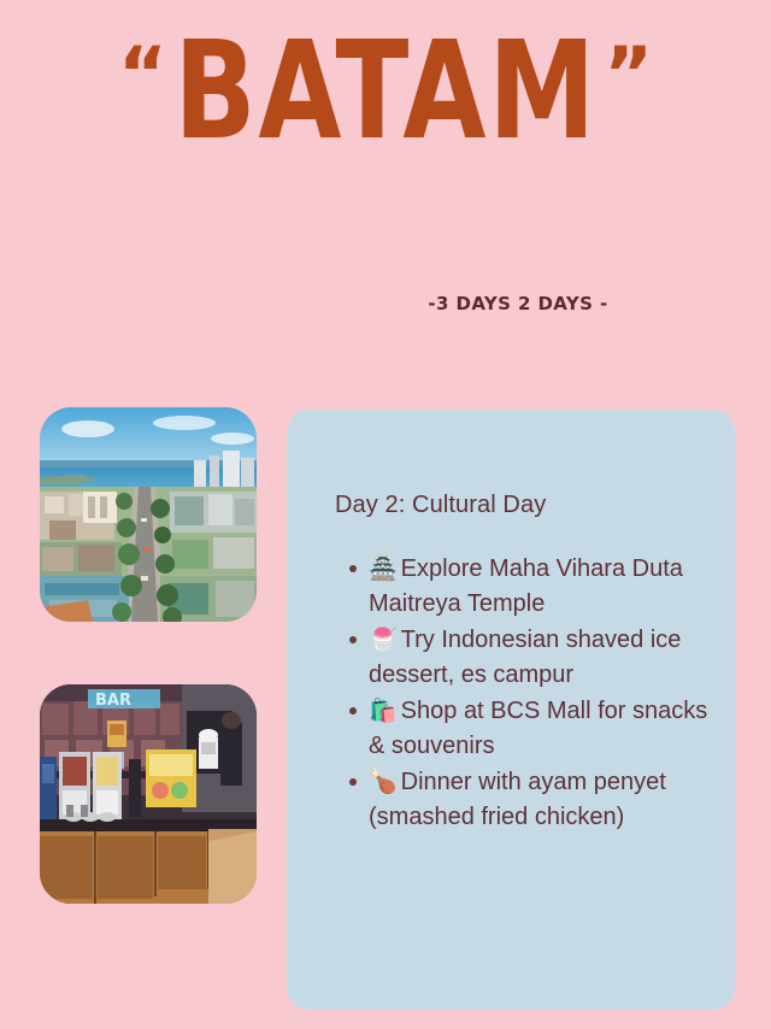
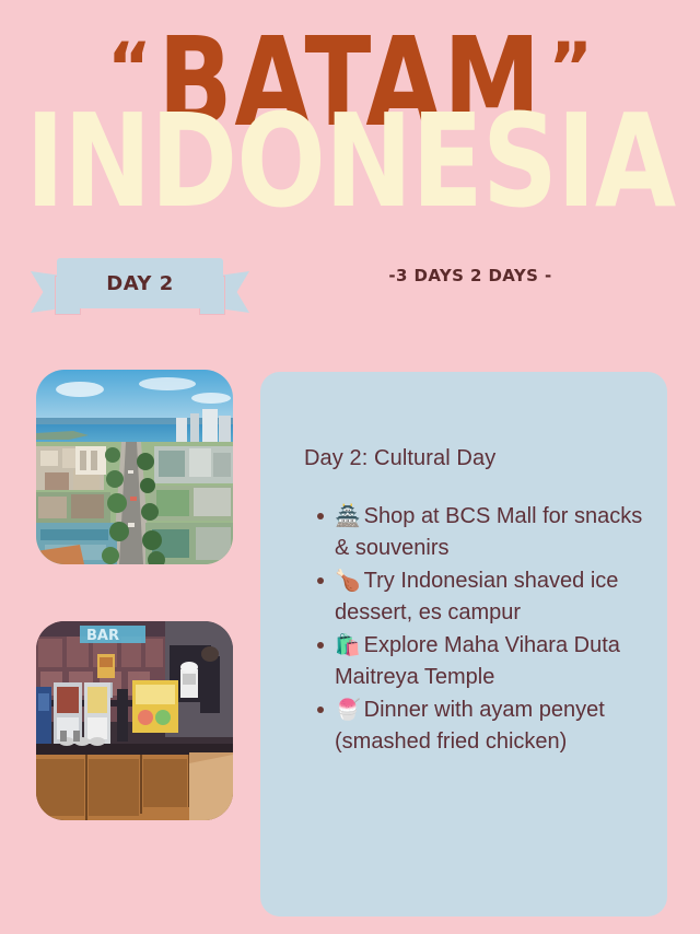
  “BATAM”
+ INDONESIA
+ DAY 2
  -3 DAYS 2 DAYS -
  BAR
  Day 2: Cultural Day
- 🏯 Explore Maha Vihara Duta Maitreya Temple
+ 🏯 Shop at BCS Mall for snacks & souvenirs
- 🍧 Try Indonesian shaved ice dessert, es campur
+ 🍗 Try Indonesian shaved ice dessert, es campur
- 🛍️ Shop at BCS Mall for snacks & souvenirs
+ 🛍️ Explore Maha Vihara Duta Maitreya Temple
- 🍗 Dinner with ayam penyet (smashed fried chicken)
+ 🍧 Dinner with ayam penyet (smashed fried chicken)
